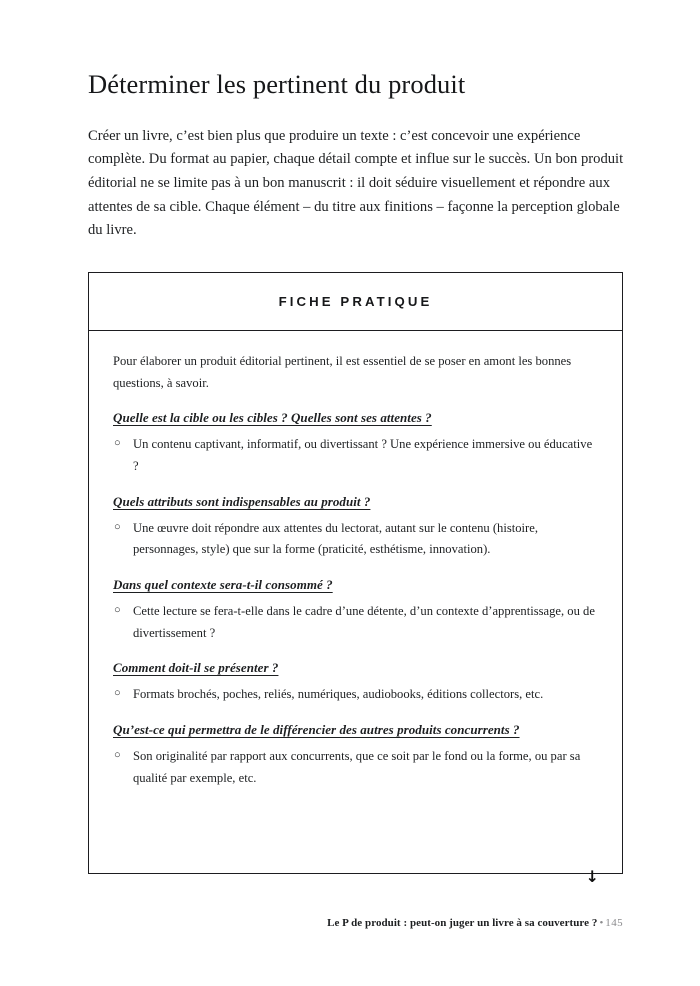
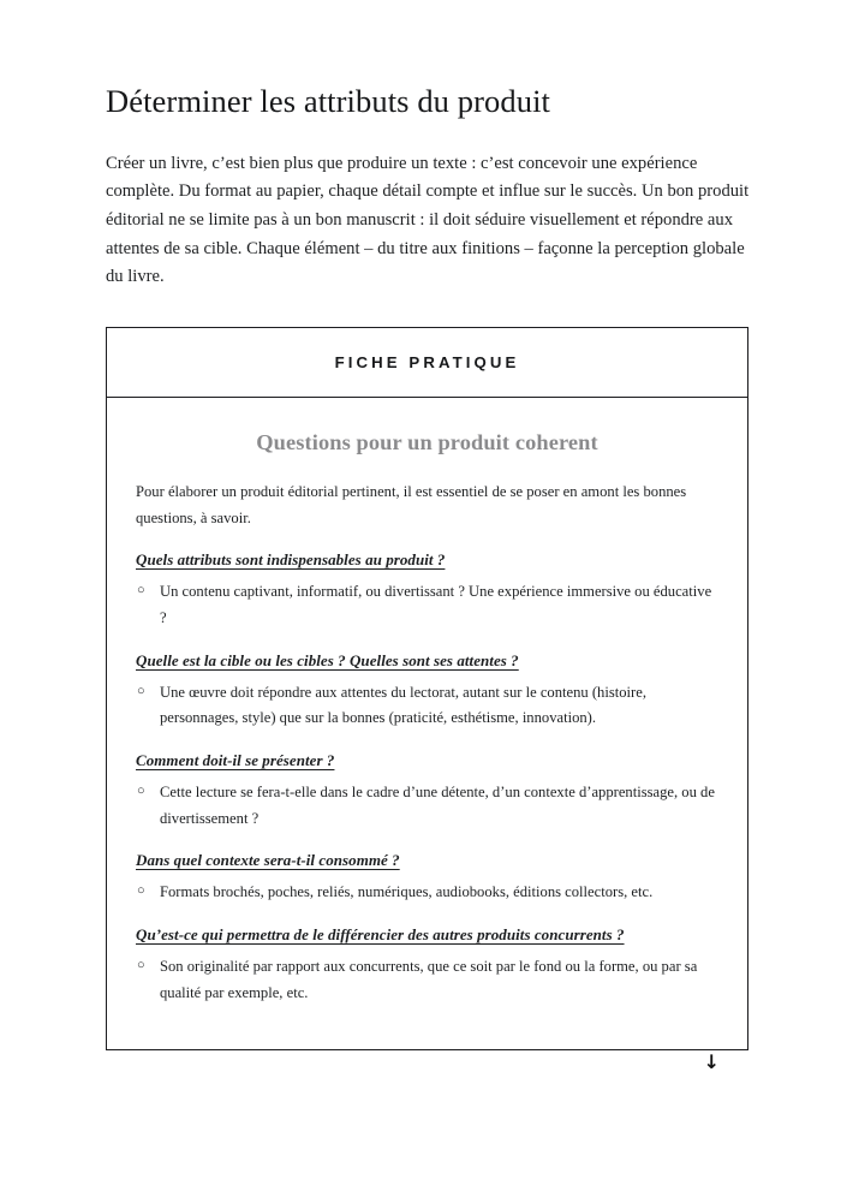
- Déterminer les pertinent du produit
+ Déterminer les attributs du produit
  Créer un livre, c’est bien plus que produire un texte : c’est concevoir une expérience complète. Du format au papier, chaque détail compte et influe sur le succès. Un bon produit éditorial ne se limite pas à un bon manuscrit : il doit séduire visuellement et répondre aux attentes de sa cible. Chaque élément – du titre aux finitions – façonne la perception globale du livre.
  FICHE PRATIQUE
+ Questions pour un produit coherent
  Pour élaborer un produit éditorial pertinent, il est essentiel de se poser en amont les bonnes questions, à savoir.
- Quelle est la cible ou les cibles ? Quelles sont ses attentes ?
+ Quels attributs sont indispensables au produit ?
  ○
  Un contenu captivant, informatif, ou divertissant ? Une expérience immersive ou éducative ?
- Quels attributs sont indispensables au produit ?
+ Quelle est la cible ou les cibles ? Quelles sont ses attentes ?
  ○
- Une œuvre doit répondre aux attentes du lectorat, autant sur le contenu (histoire, personnages, style) que sur la forme (praticité, esthétisme, innovation).
+ Une œuvre doit répondre aux attentes du lectorat, autant sur le contenu (histoire, personnages, style) que sur la bonnes (praticité, esthétisme, innovation).
- Dans quel contexte sera-t-il consommé ?
+ Comment doit-il se présenter ?
  ○
  Cette lecture se fera-t-elle dans le cadre d’une détente, d’un contexte d’apprentissage, ou de divertissement ?
- Comment doit-il se présenter ?
+ Dans quel contexte sera-t-il consommé ?
  ○
  Formats brochés, poches, reliés, numériques, audiobooks, éditions collectors, etc.
  Qu’est-ce qui permettra de le différencier des autres produits concurrents ?
  ○
  Son originalité par rapport aux concurrents, que ce soit par le fond ou la forme, ou par sa qualité par exemple, etc.
  ↓
- Le P de produit : peut-on juger un livre à sa couverture ? • 145
